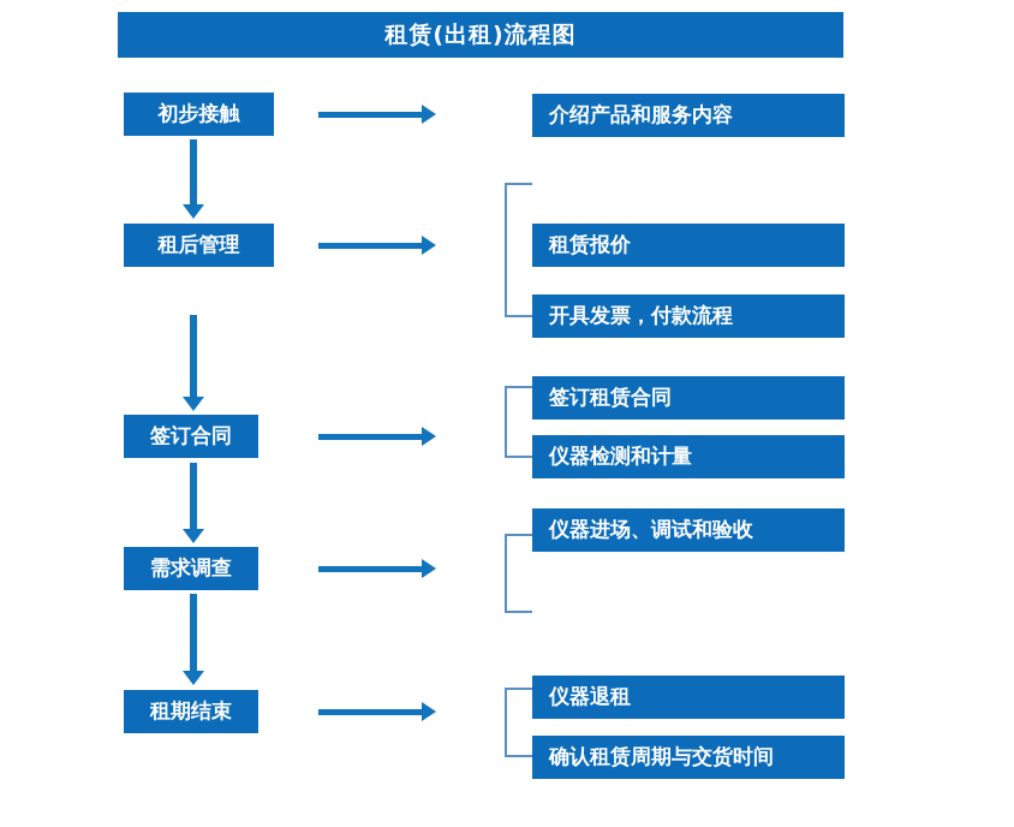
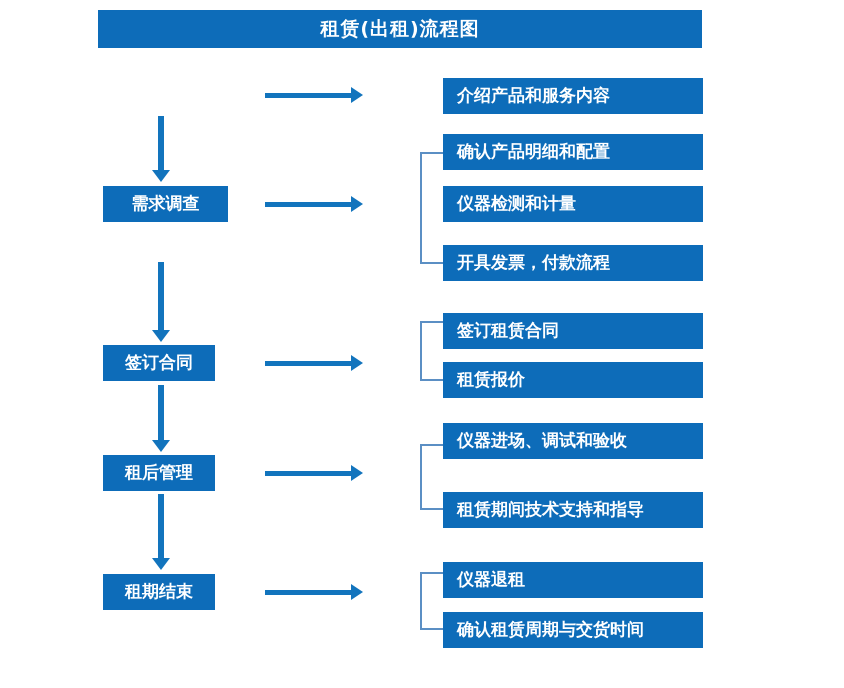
  租赁(出租)流程图
- 初步接触
- 租后管理
+ 需求调查
  签订合同
- 需求调查
+ 租后管理
  租期结束
  介绍产品和服务内容
+ 确认产品明细和配置
- 租赁报价
+ 仪器检测和计量
  开具发票，付款流程
  签订租赁合同
- 仪器检测和计量
+ 租赁报价
  仪器进场、调试和验收
+ 租赁期间技术支持和指导
  仪器退租
  确认租赁周期与交货时间
